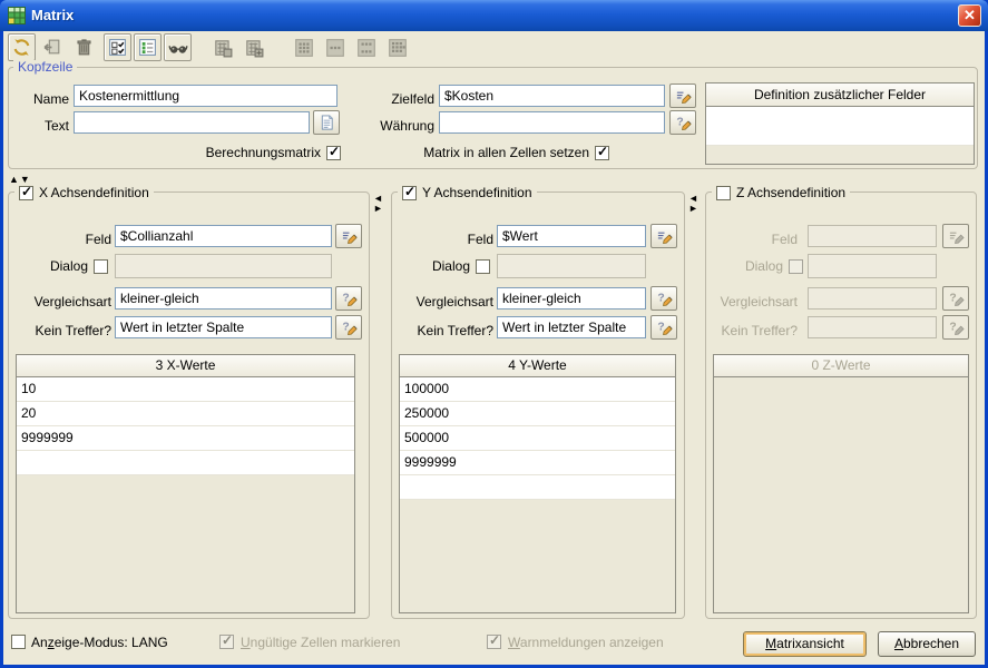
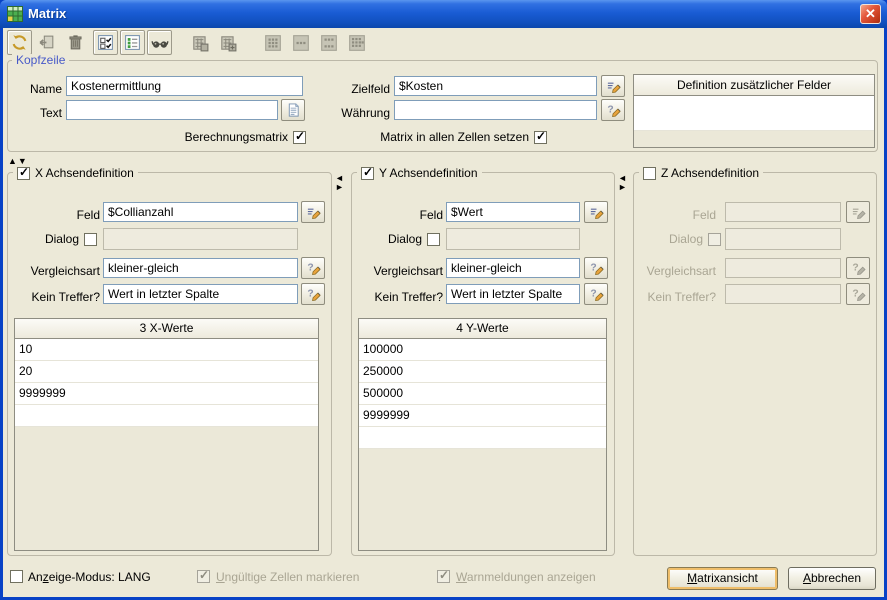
  Matrix
  ✕
  Kopfzeile
  Name
  Kostenermittlung
  Text
  Berechnungsmatrix
  Zielfeld
  $Kosten
  Währung
  ?
  Matrix in allen Zellen setzen
  Definition zusätzlicher Felder
  ▲▼
  X Achsendefinition
  Feld
  $Collianzahl
  Dialog
  Vergleichsart
  kleiner-gleich
  ?
  Kein Treffer?
  Wert in letzter Spalte
  ?
  3 X-Werte
  10
  20
  9999999
  ◄
  ►
  Y Achsendefinition
  Feld
  $Wert
  Dialog
  Vergleichsart
  kleiner-gleich
  ?
  Kein Treffer?
  Wert in letzter Spalte
  ?
  4 Y-Werte
  100000
  250000
  500000
  9999999
  ◄
  ►
  Z Achsendefinition
  Feld
  Dialog
  Vergleichsart
  ?
  Kein Treffer?
  ?
- 0 Z-Werte
  Anzeige-Modus: LANG
  Ungültige Zellen markieren
  Warnmeldungen anzeigen
  Matrixansicht
  Abbrechen
